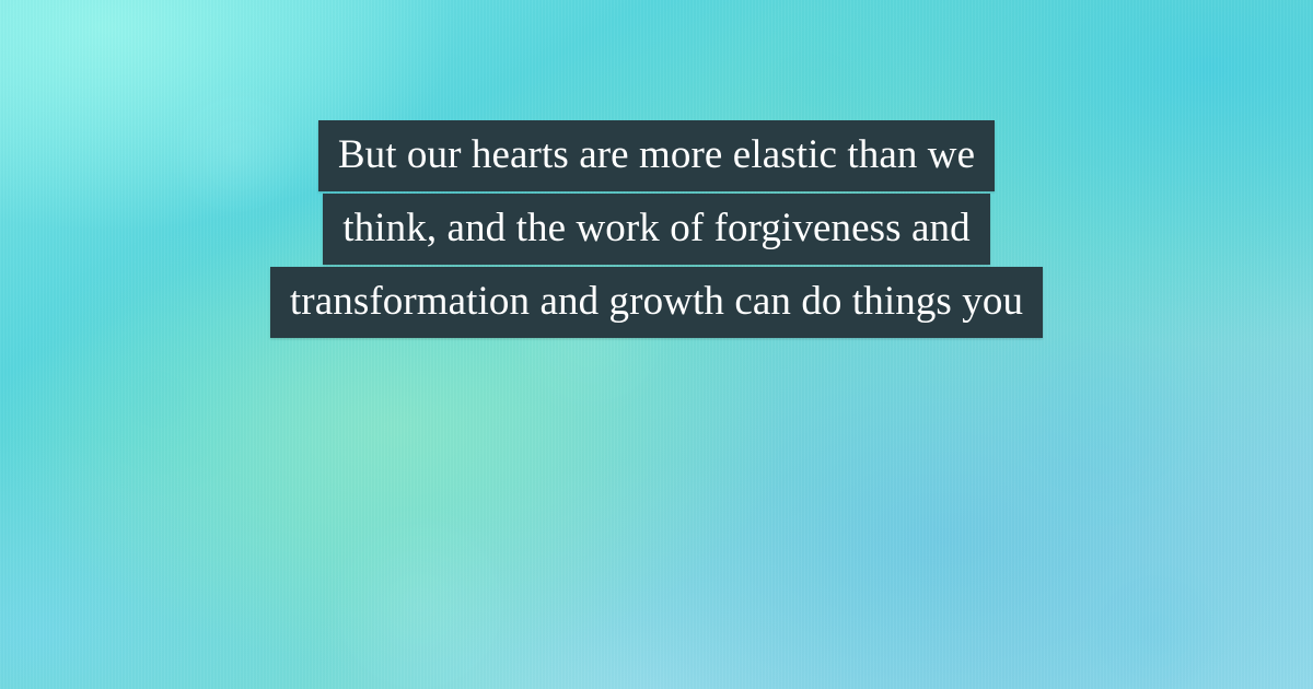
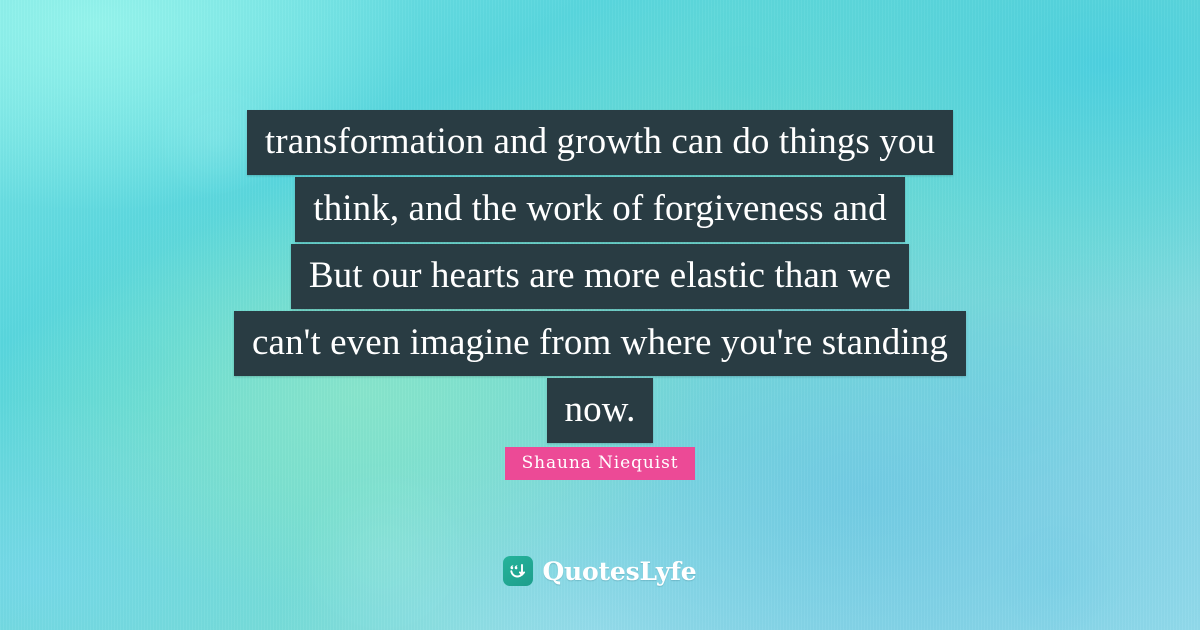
- But our hearts are more elastic than we
+ transformation and growth can do things you
  think, and the work of forgiveness and
- transformation and growth can do things you
+ But our hearts are more elastic than we
+ can't even imagine from where you're standing
+ now.
+ Shauna Niequist
+ QuotesLyfe
